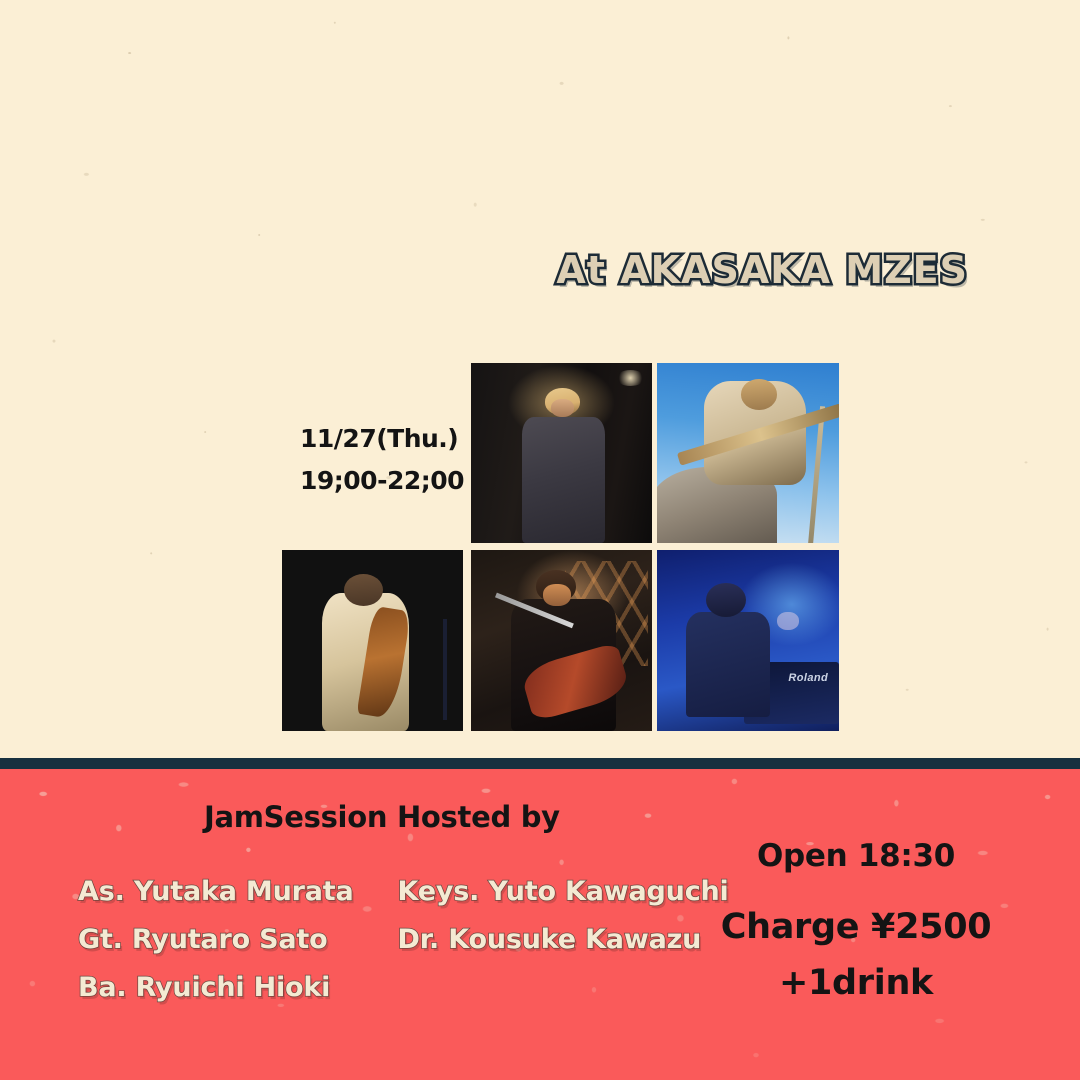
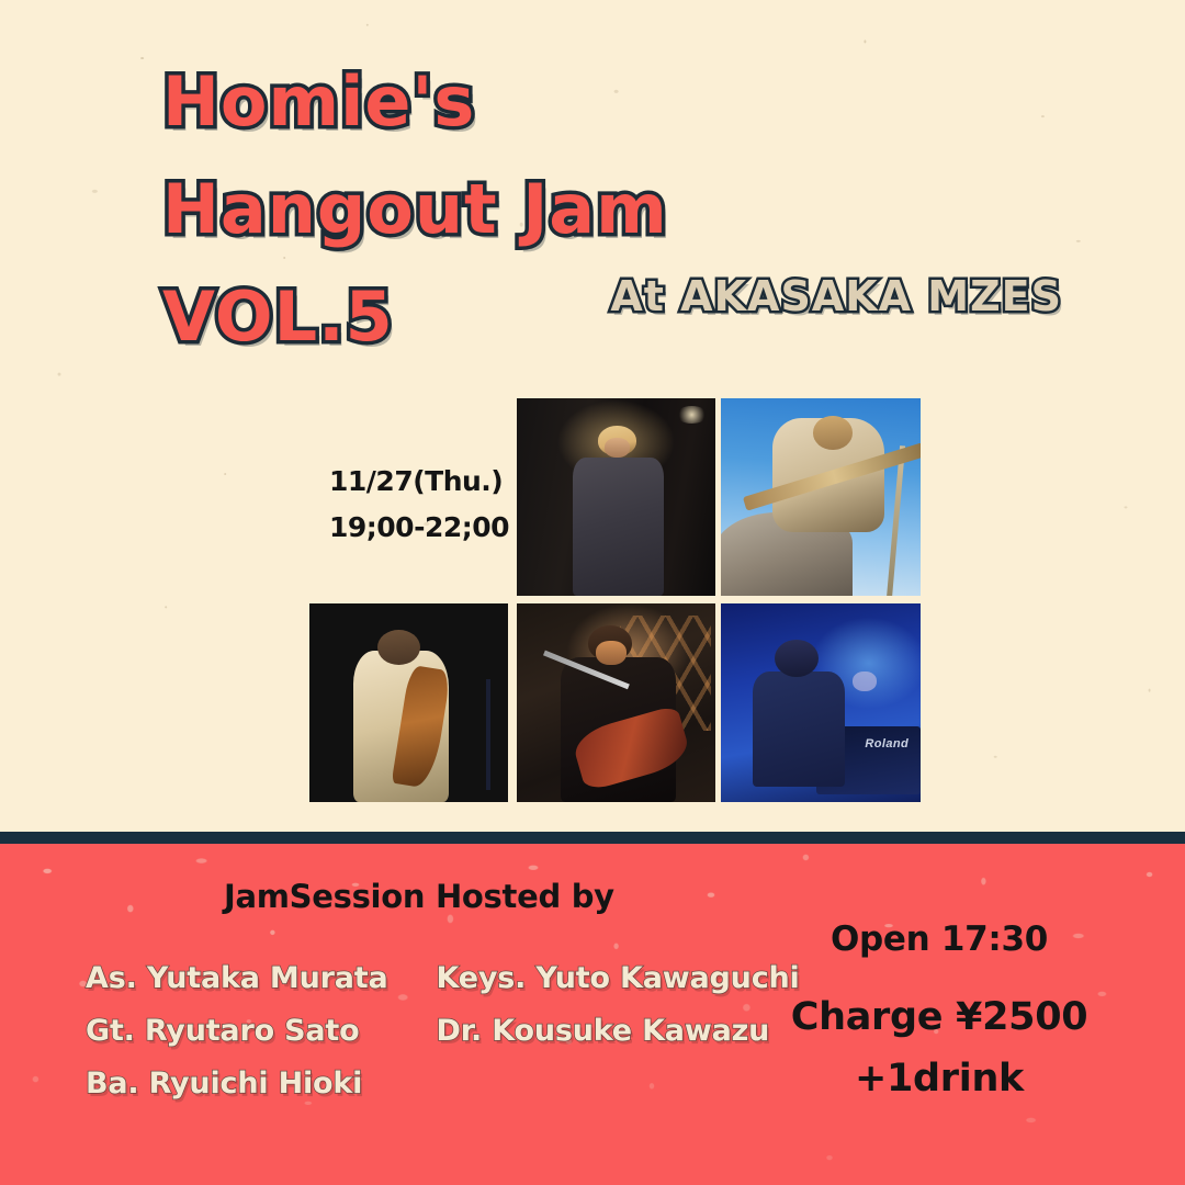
+ Homie's
+ Hangout Jam
+ VOL.5
  At AKASAKA MZES
  11/27(Thu.
  19;00-22;0
  Roland
  JamSession Hosted by
  As. Yutaka Murata
  Gt. Ryutaro Sato
  Ba. Ryuichi Hioki
  Keys. Yuto Kawaguchi
  Dr. Kousuke Kawazu
- Open 18:30
+ Open 17:30
  Charge ¥2500
  +1drink
